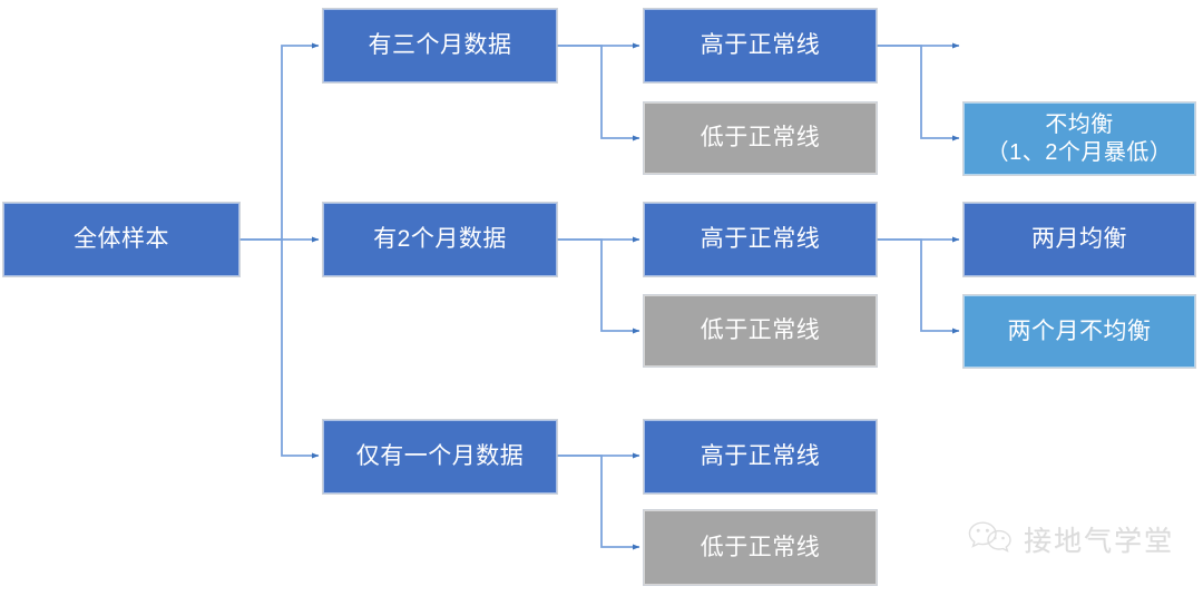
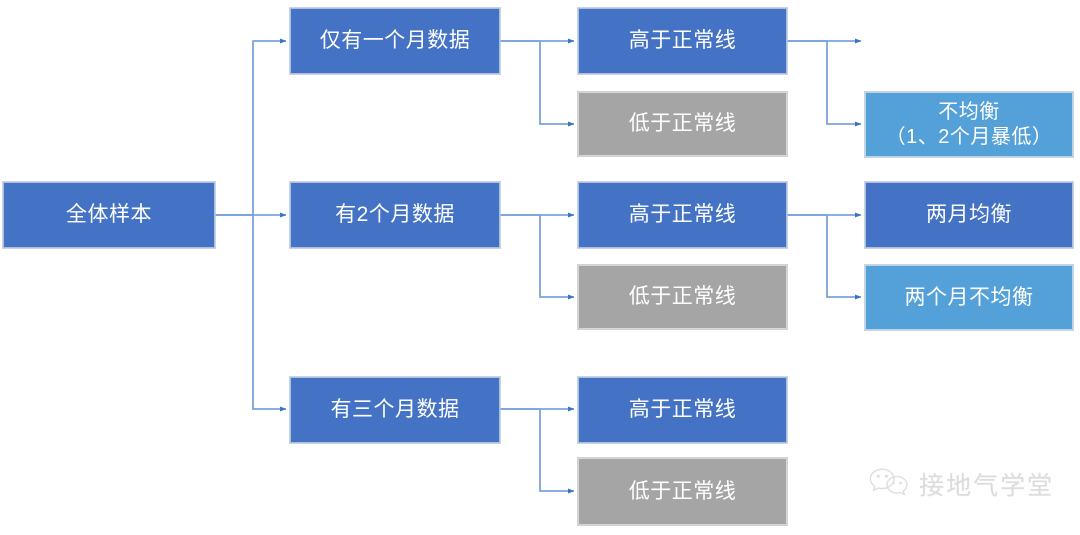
  全体样本
- 有三个月数据
+ 仅有一个月数据
  有2个月数据
- 仅有一个月数据
+ 有三个月数据
  高于正常线
  低于正常线
  高于正常线
  低于正常线
  高于正常线
  低于正常线
  不均衡
  （1、2个月暴低）
  两月均衡
  两个月不均衡
  接地气学堂
